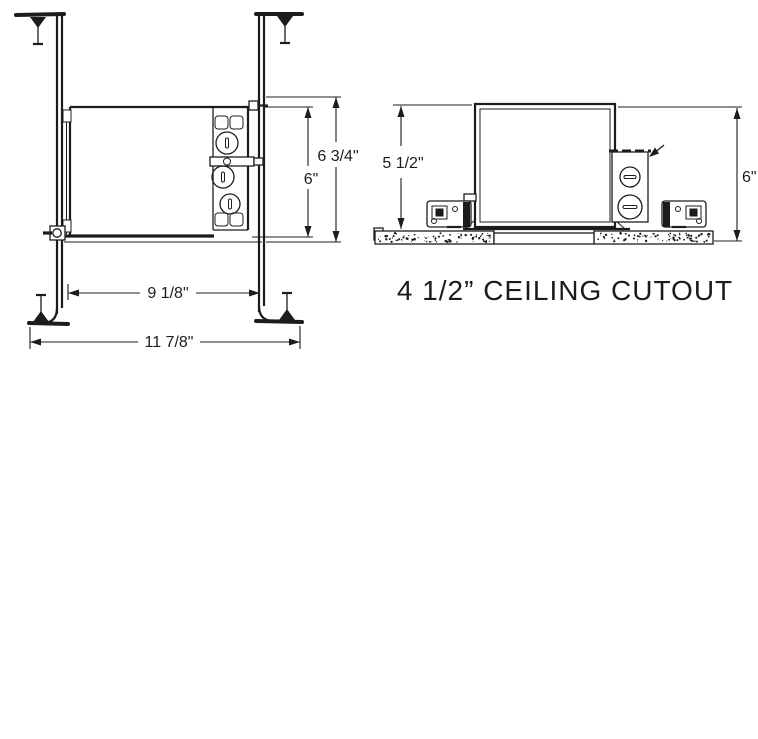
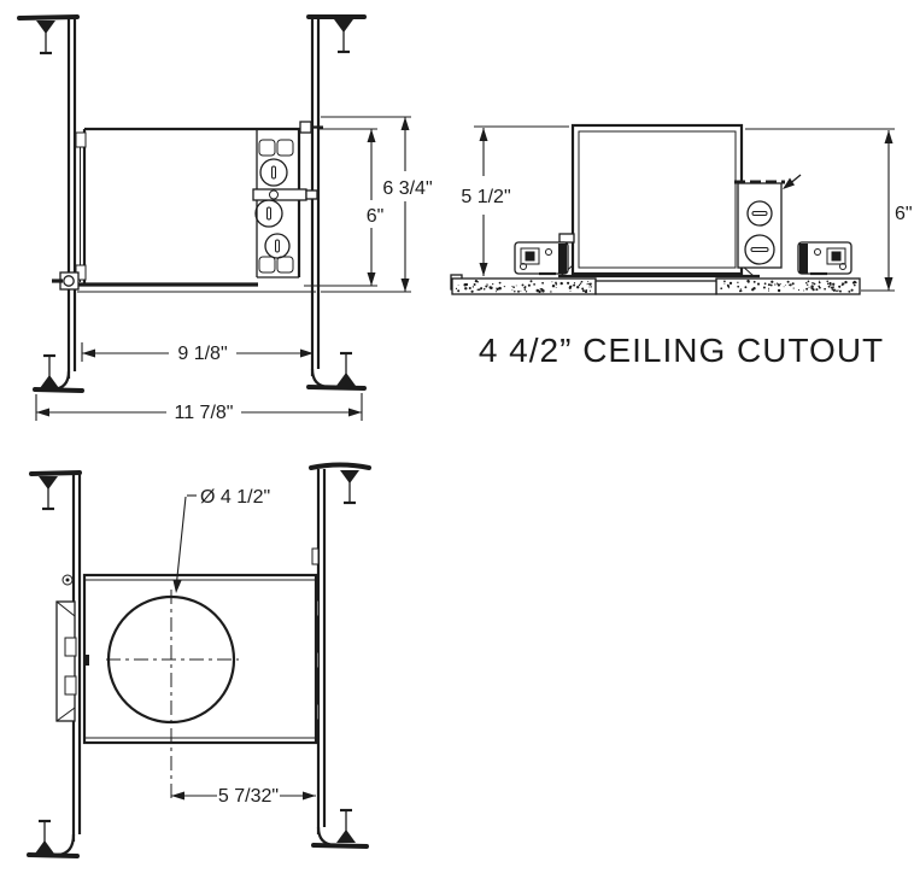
  6 3/4"
  6"
  9 1/8"
  11 7/8"
  5 1/2"
  6"
- 4 1/2” CEILING CUTOUT
+ 4 4/2” CEILING CUTOUT
+ Ø 4 1/2"
+ 5 7/32"
